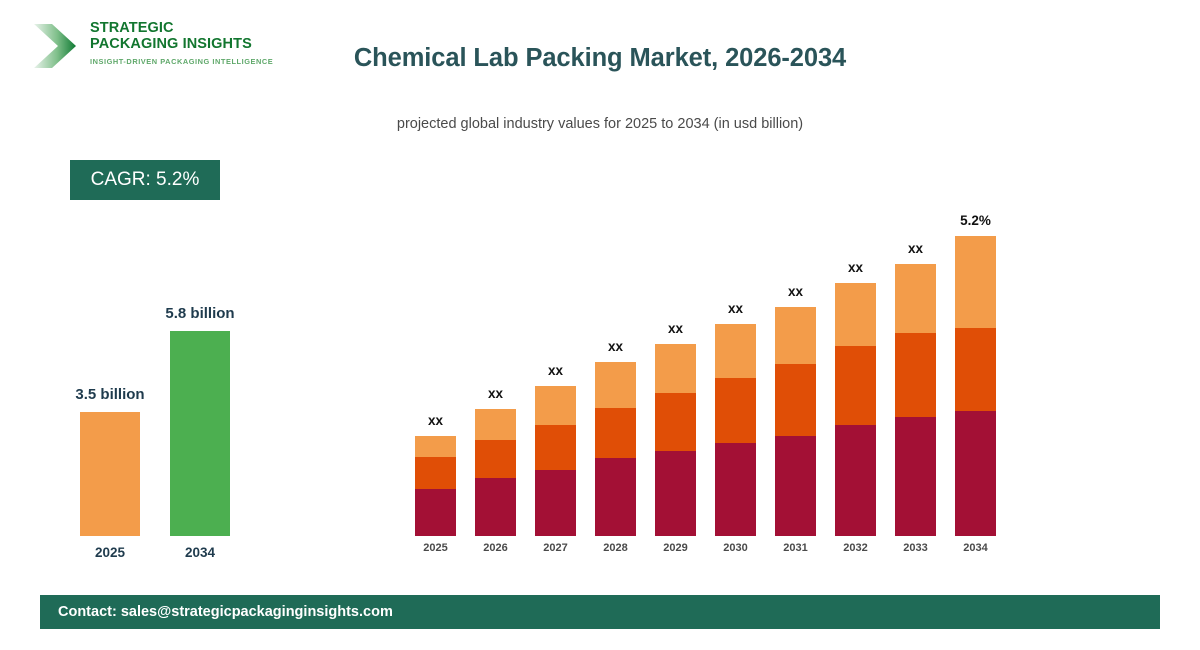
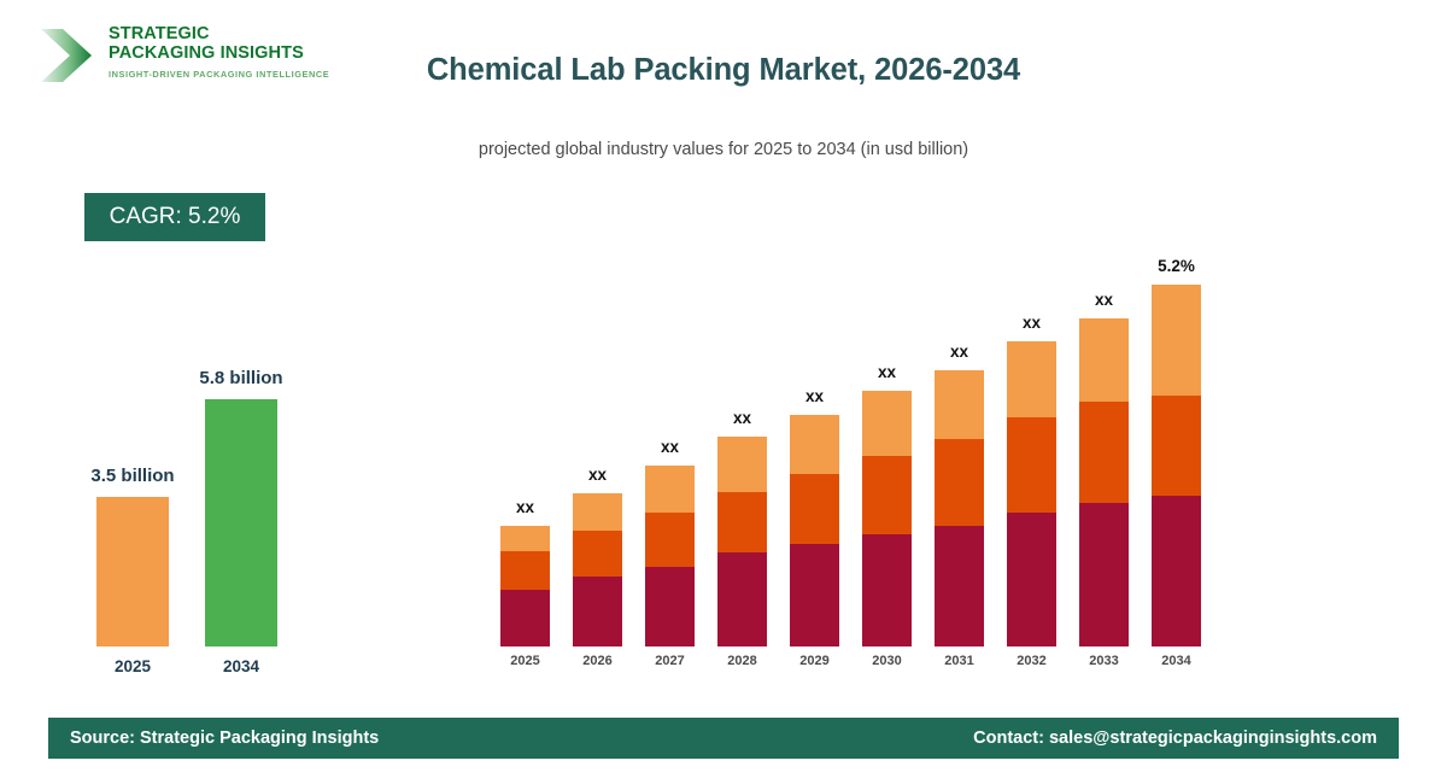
  STRATEGIC
  PACKAGING INSIGHTS
  INSIGHT-DRIVEN PACKAGING INTELLIGENCE
  Chemical Lab Packing Market, 2026-2034
  projected global industry values for 2025 to 2034 (in usd billion)
  CAGR: 5.2%
  3.5 billion
  2025
  5.8 billion
  2034
  xx
  2025
  xx
  2026
  xx
  2027
  xx
  2028
  xx
  2029
  xx
  2030
  xx
  2031
  xx
  2032
  xx
  2033
  5.2%
  2034
+ Source: Strategic Packaging Insights
  Contact: sales@strategicpackaginginsights.com
